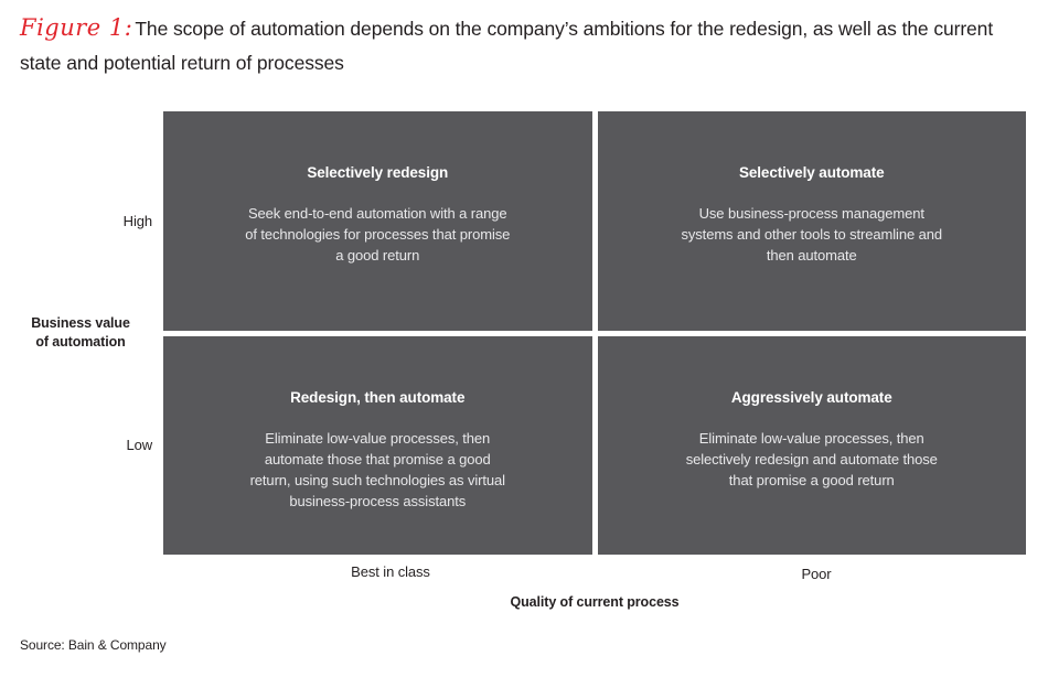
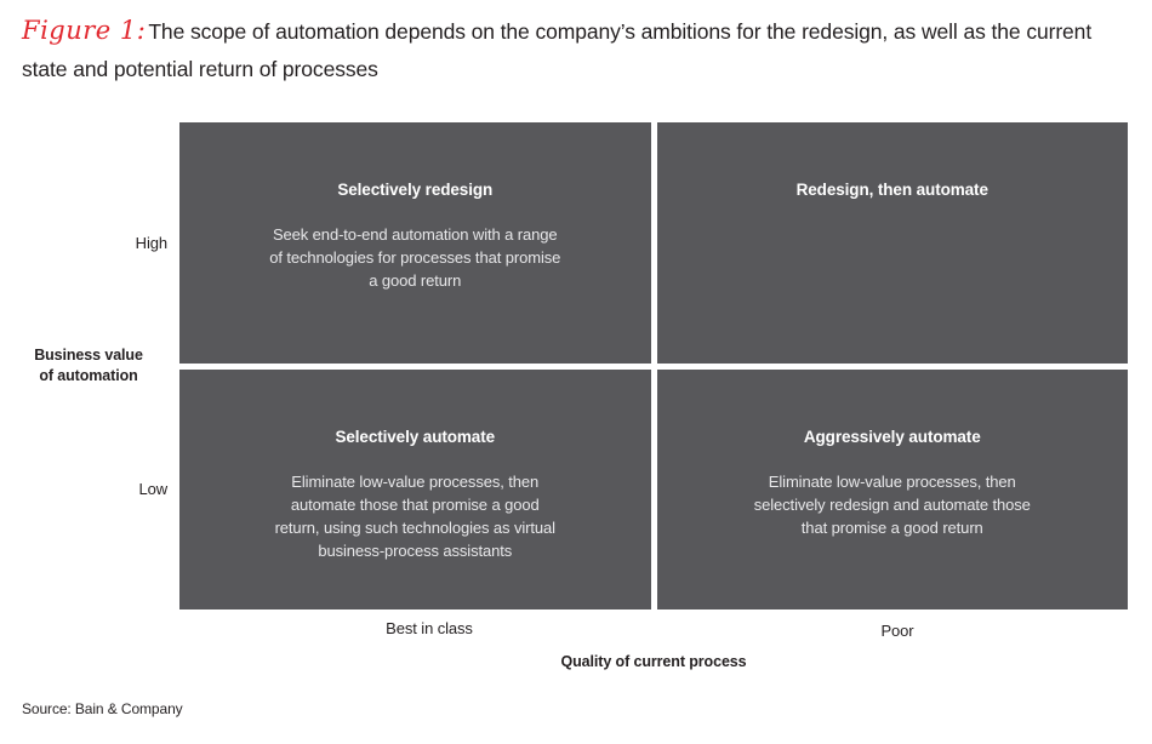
  Figure 1:The scope of automation depends on the company’s ambitions for the redesign, as well as the current state and potential return of processes
  Selectively redesign
  Seek end-to-end automation with a range
  of technologies for processes that promise
  a good return
- Selectively automate
+ Redesign, then automate
- Use business-process management
- systems and other tools to streamline and
- then automate
- Redesign, then automate
+ Selectively automate
  Eliminate low-value processes, then
  automate those that promise a good
  return, using such technologies as virtual
  business-process assistants
  Aggressively automate
  Eliminate low-value processes, then
  selectively redesign and automate those
  that promise a good return
  Business value
  of automation
  High
  Low
  Best in class
  Poor
  Quality of current process
  Source: Bain & Company
